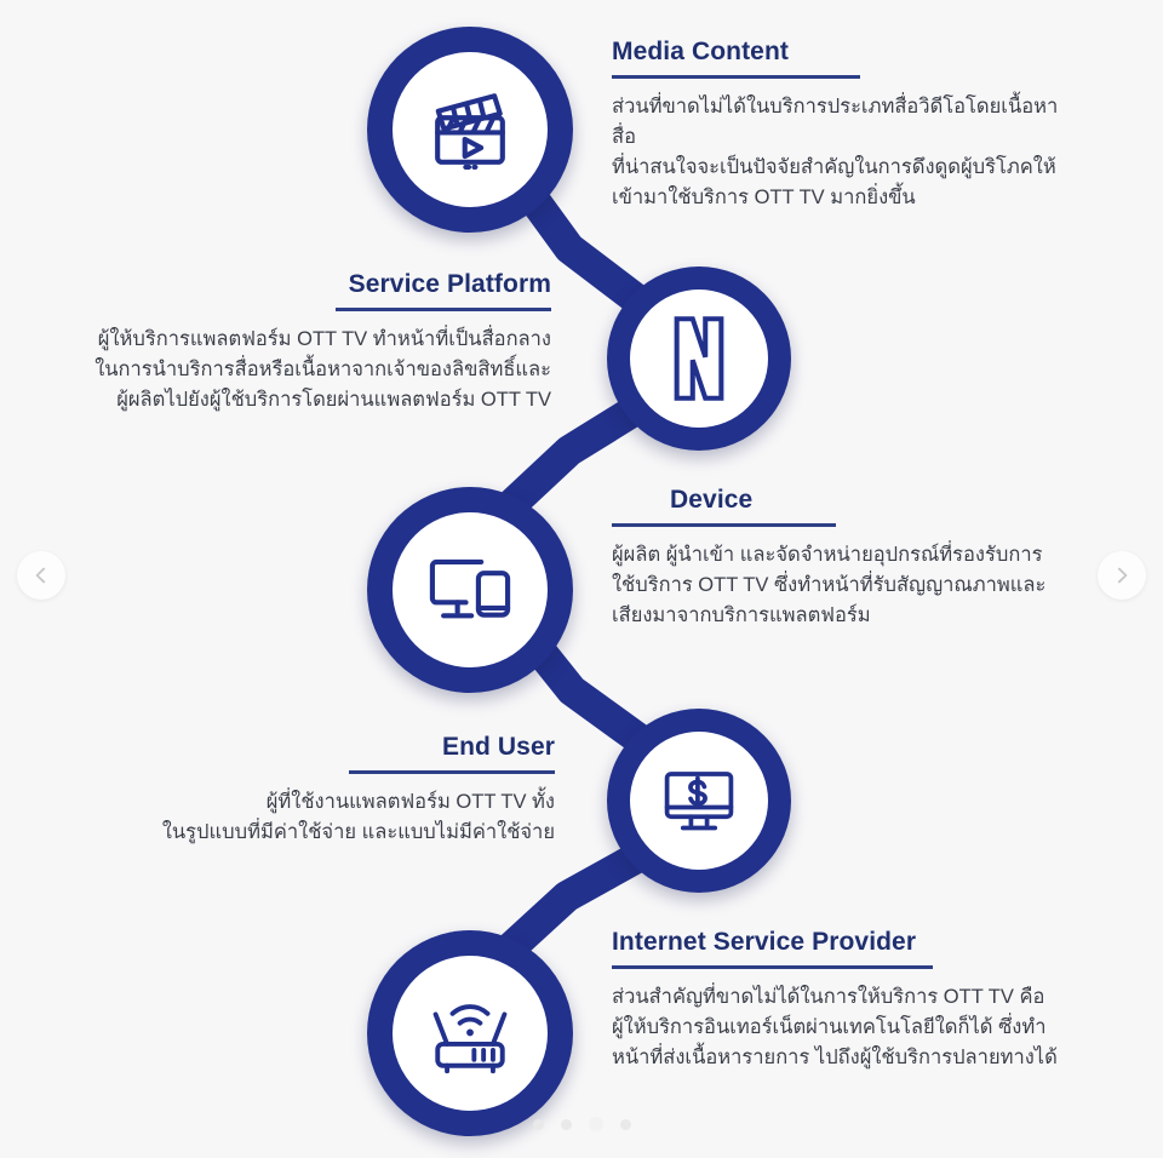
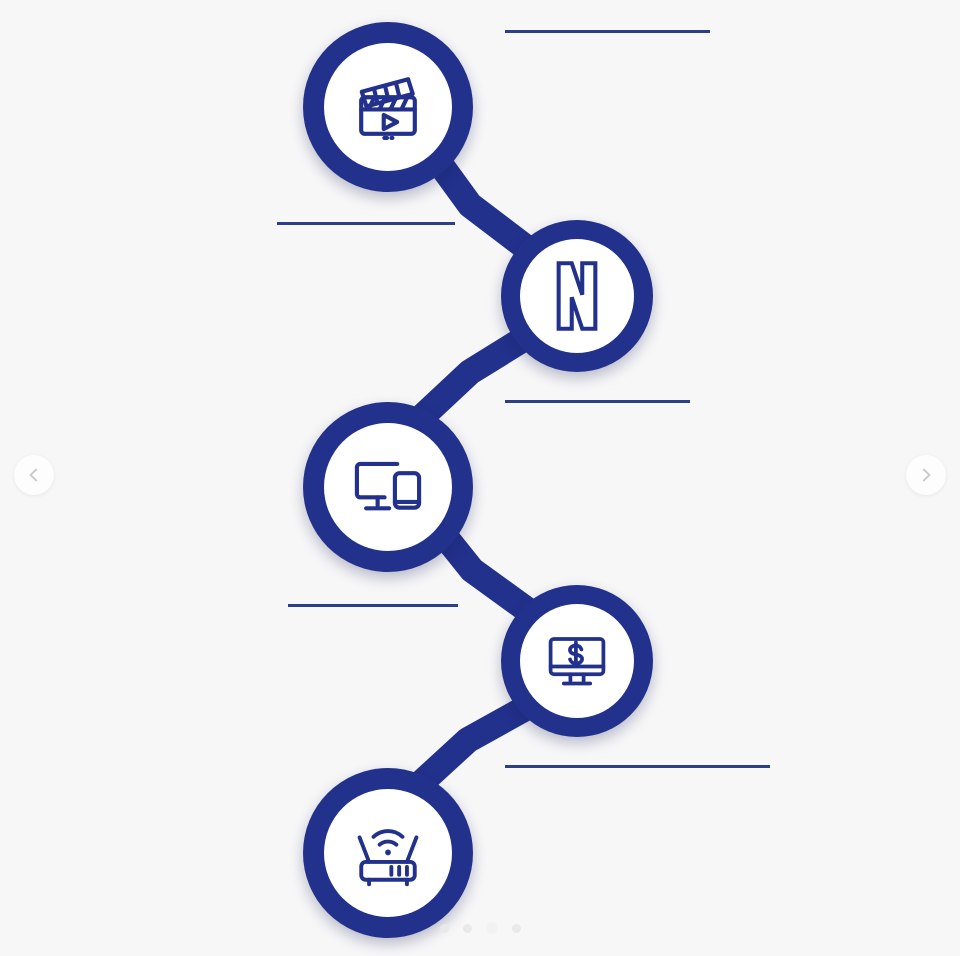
- Media Content
- ส่วนที่ขาดไม่ได้ในบริการประเภทสื่อวิดีโอโดยเนื้อหาสื่อ
- ที่น่าสนใจจะเป็นปัจจัยสำคัญในการดึงดูดผู้บริโภคให้
- เข้ามาใช้บริการ OTT TV มากยิ่งขึ้น
- Service Platform
- ผู้ให้บริการแพลตฟอร์ม OTT TV ทำหน้าที่เป็นสื่อกลาง
- ในการนำบริการสื่อหรือเนื้อหาจากเจ้าของลิขสิทธิ์และ
- ผู้ผลิตไปยังผู้ใช้บริการโดยผ่านแพลตฟอร์ม OTT TV
- Device
- ผู้ผลิต ผู้นำเข้า และจัดจำหน่ายอุปกรณ์ที่รองรับการ
- ใช้บริการ OTT TV ซึ่งทำหน้าที่รับสัญญาณภาพและ
- เสียงมาจากบริการแพลตฟอร์ม
- End User
- ผู้ที่ใช้งานแพลตฟอร์ม OTT TV ทั้ง
- ในรูปแบบที่มีค่าใช้จ่าย และแบบไม่มีค่าใช้จ่าย
- Internet Service Provider
- ส่วนสำคัญที่ขาดไม่ได้ในการให้บริการ OTT TV คือ
- ผู้ให้บริการอินเทอร์เน็ตผ่านเทคโนโลยีใดก็ได้ ซึ่งทำ
- หน้าที่ส่งเนื้อหารายการ ไปถึงผู้ใช้บริการปลายทางได้
